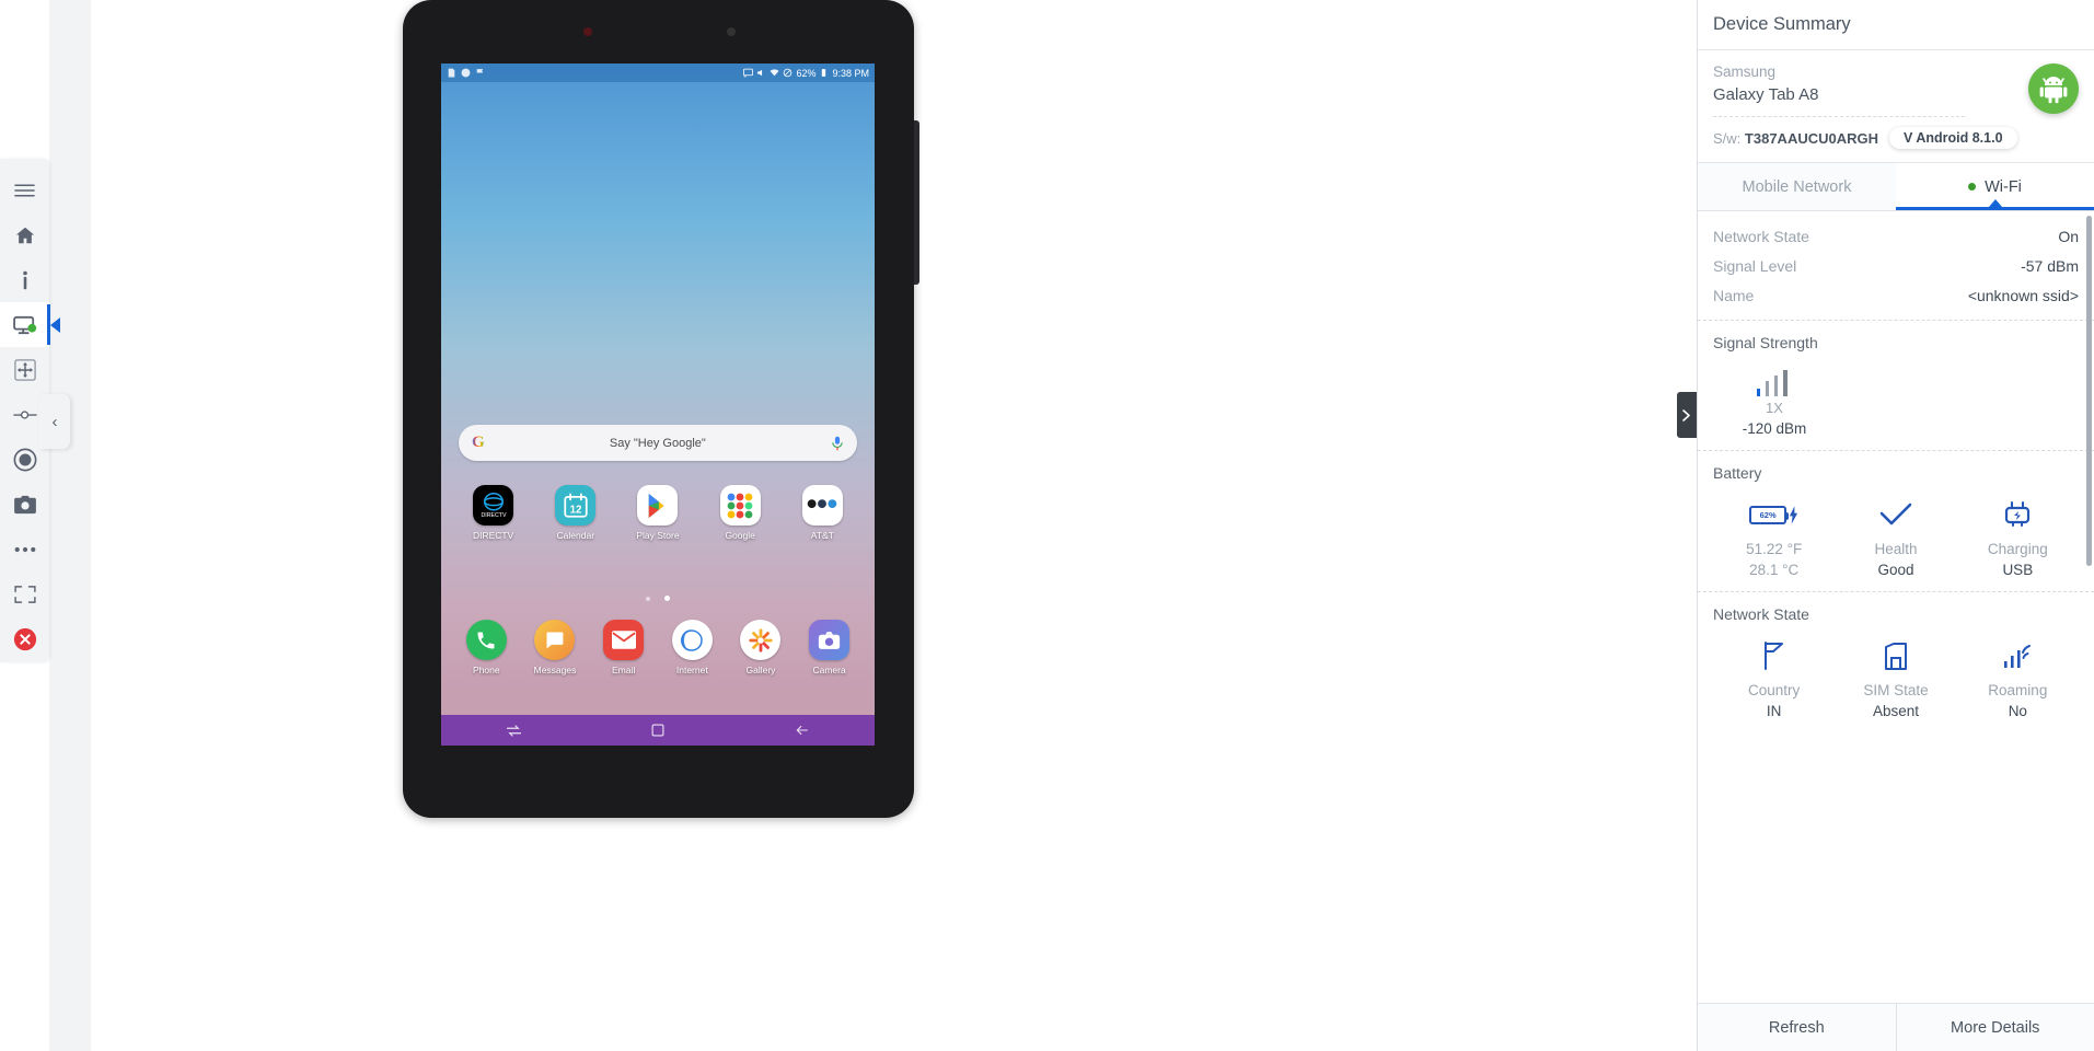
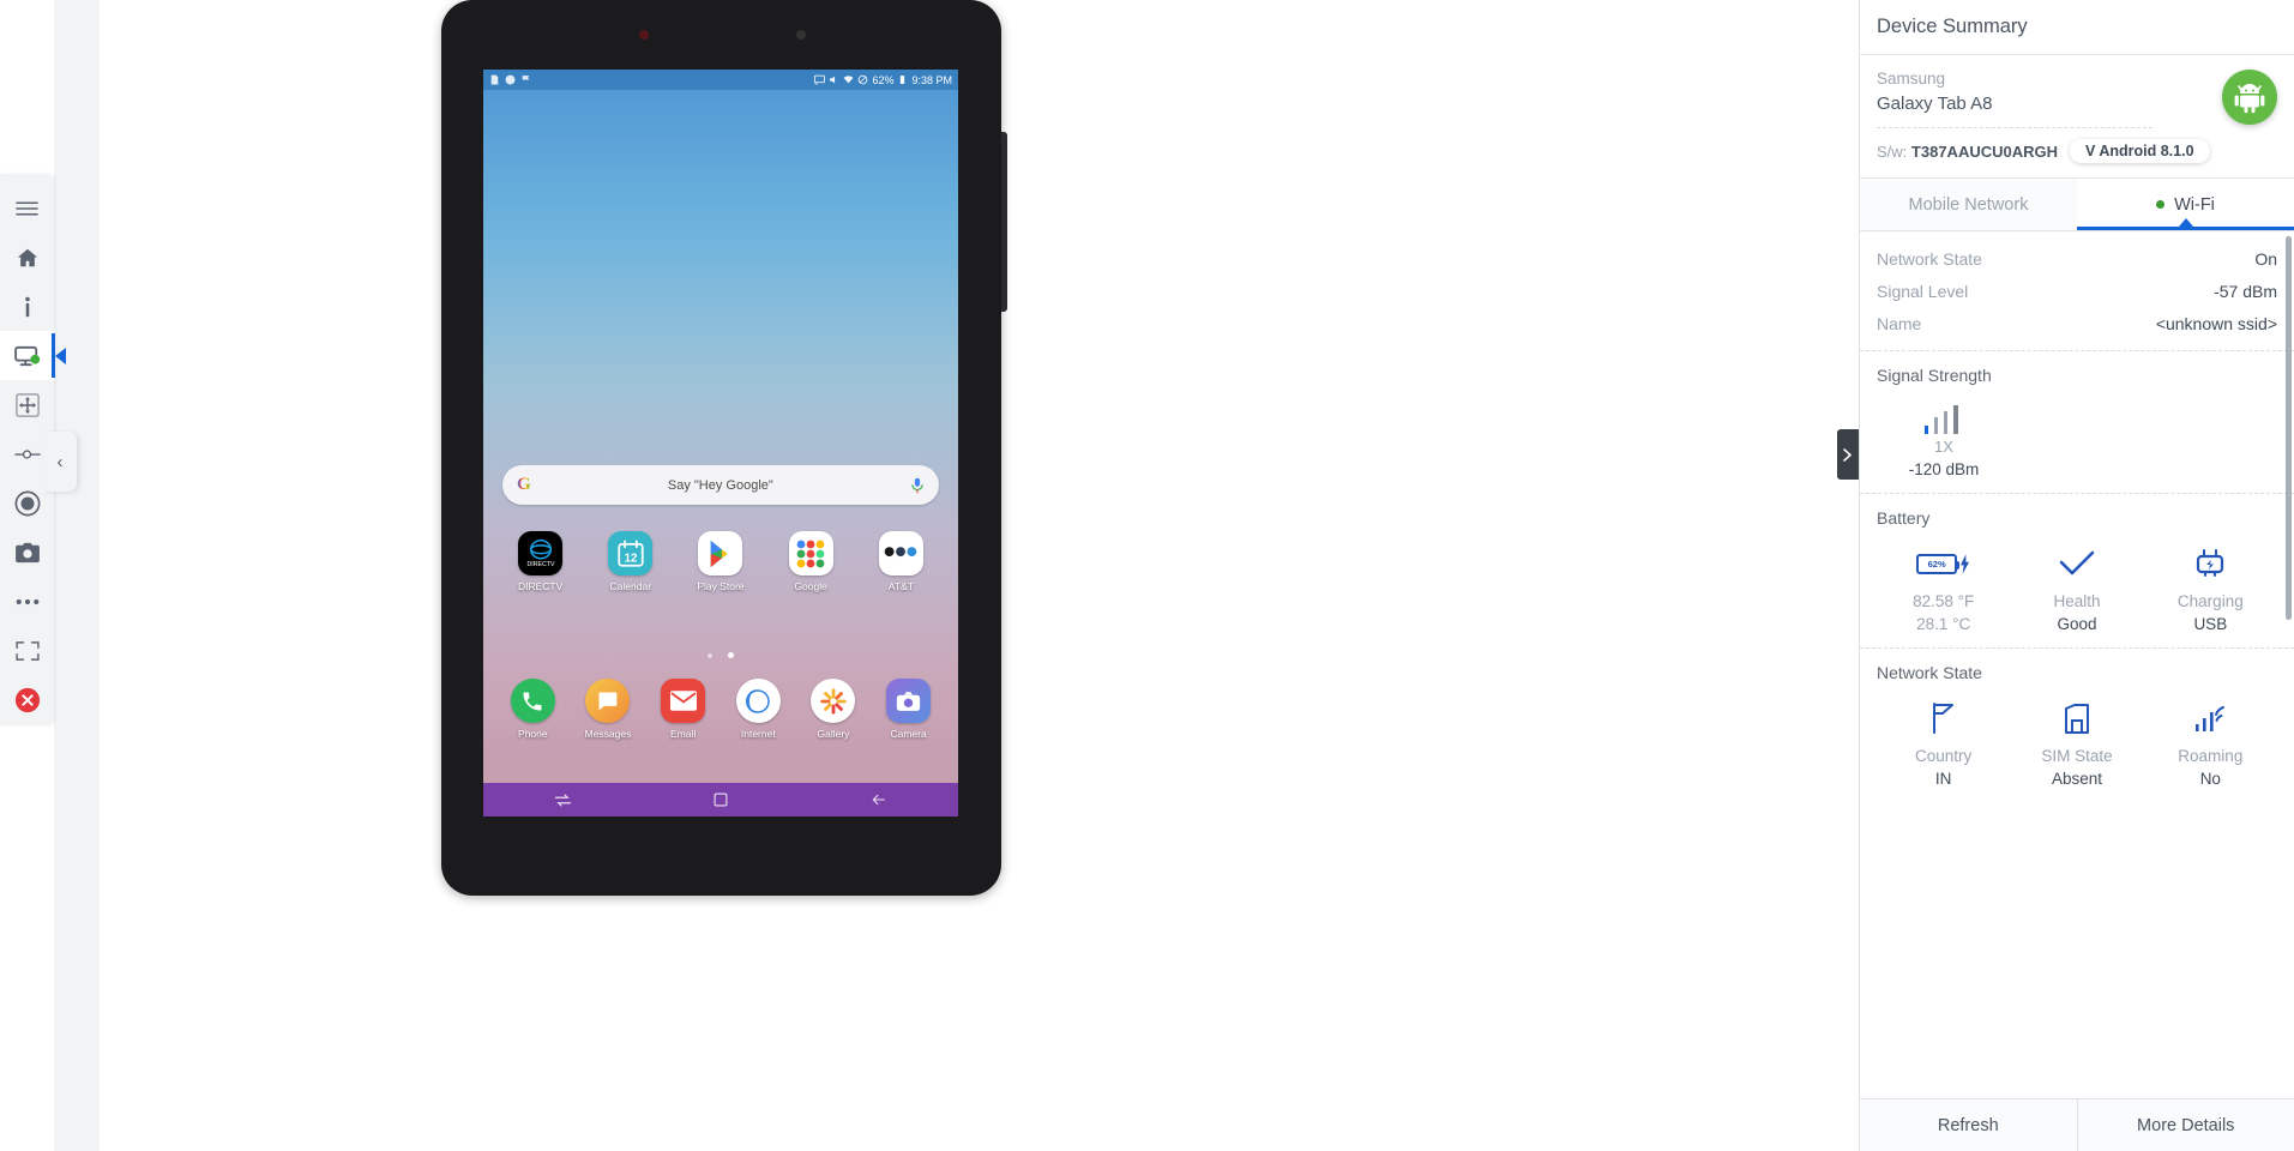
  62%
  9:38 PM
  G
  Say "Hey Google"
  DIRECTV
  12
  Calendar
  Play Store
  Google
  AT&T
  Phone
  Messages
  Email
  Internet
  Gallery
  Camera
  ‹
  Device Summary
  Samsung
  Galaxy Tab A8
  S/w: T387AAUCU0ARGH
  V Android 8.1.0
  Mobile Network
  Wi-Fi
  Network State
  On
  Signal Level
  -57 dBm
  Name
  <unknown ssid>
  Signal Strength
  1X
  -120 dBm
  Battery
  62%
- 51.22 °F
+ 82.58 °F
  28.1 °C
  Health
  Good
  Charging
  USB
  Network State
  Country
  IN
  SIM State
  Absent
  Roaming
  No
  Refresh
  More Details
